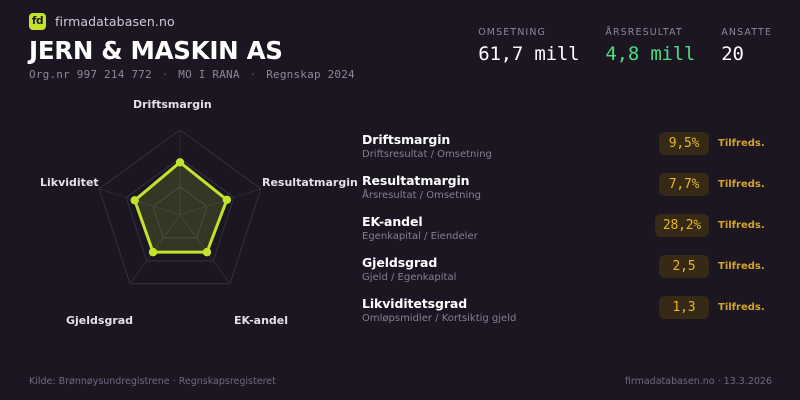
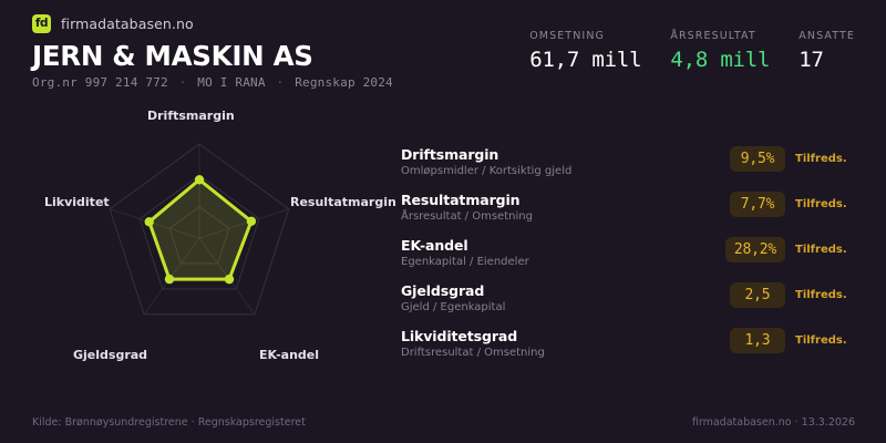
  fd
  firmadatabasen.no
  JERN & MASKIN AS
  Org.nr 997 214 772 · MO I RANA · Regnskap 2024
  OMSETNING
  61,7 mill
  ÅRSRESULTAT
  4,8 mill
  ANSATTE
- 20
+ 17
  Driftsmargin
  Resultatmargin
  EK-andel
  Gjeldsgrad
  Likviditet
  Driftsmargin
- Driftsresultat / Omsetning
+ Omløpsmidler / Kortsiktig gjeld
  9,5%
  Tilfreds.
  Resultatmargin
  Årsresultat / Omsetning
  7,7%
  Tilfreds.
  EK-andel
  Egenkapital / Eiendeler
  28,2%
  Tilfreds.
  Gjeldsgrad
  Gjeld / Egenkapital
  2,5
  Tilfreds.
  Likviditetsgrad
- Omløpsmidler / Kortsiktig gjeld
+ Driftsresultat / Omsetning
  1,3
  Tilfreds.
  Kilde: Brønnøysundregistrene · Regnskapsregisteret
  firmadatabasen.no · 13.3.2026
